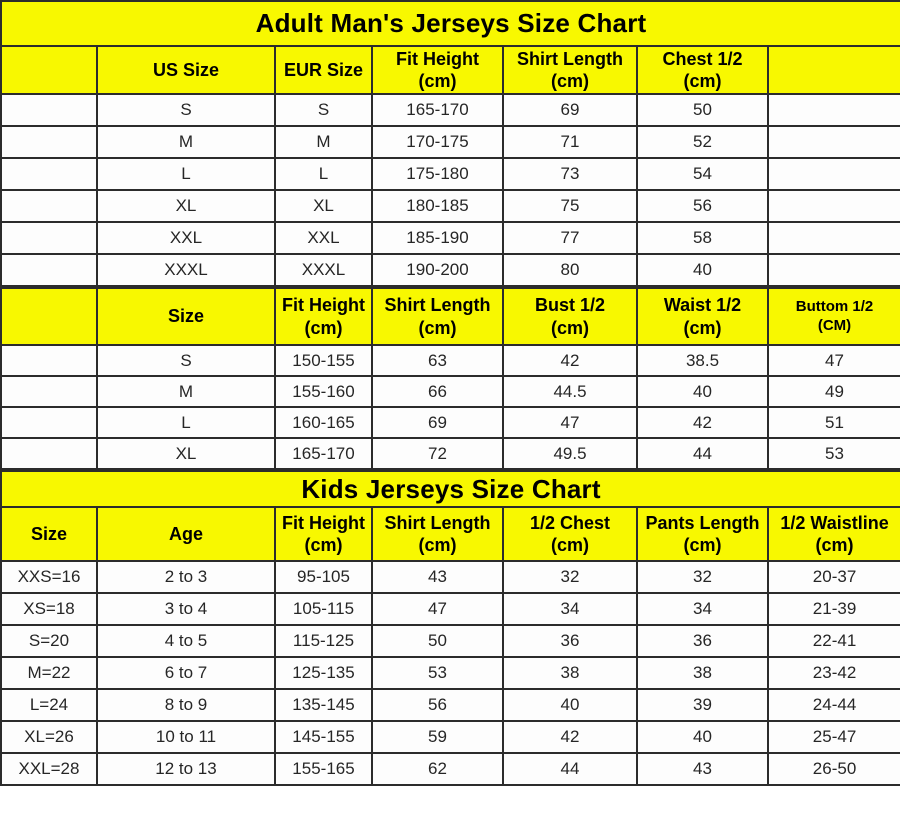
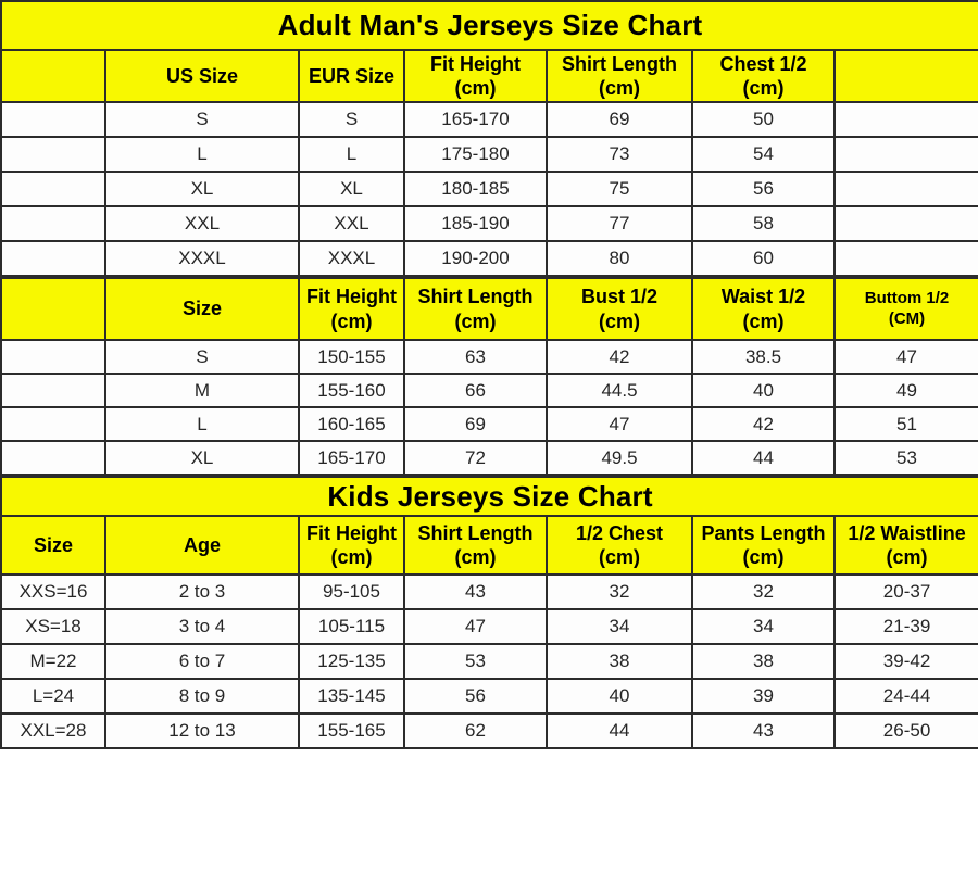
  Adult Man's Jerseys Size Chart
  	US Size	EUR Size	Fit Height(cm)	Shirt Length(cm)	Chest 1/2(cm)
  	S	S	165-170	69	50
- 	M	M	170-175	71	52
  	L	L	175-180	73	54
  	XL	XL	180-185	75	56
  	XXL	XXL	185-190	77	58
- 	XXXL	XXXL	190-200	80	40
+ 	XXXL	XXXL	190-200	80	60
  	Size	Fit Height(cm)	Shirt Length(cm)	Bust 1/2(cm)	Waist 1/2(cm)	Buttom 1/2(CM)
  	S	150-155	63	42	38.5	47
  	M	155-160	66	44.5	40	49
  	L	160-165	69	47	42	51
  	XL	165-170	72	49.5	44	53
  Kids Jerseys Size Chart
  Size	Age	Fit Height(cm)	Shirt Length(cm)	1/2 Chest(cm)	Pants Length(cm)	1/2 Waistline(cm)
  XXS=16	2 to 3	95-105	43	32	32	20-37
  XS=18	3 to 4	105-115	47	34	34	21-39
- S=20	4 to 5	115-125	50	36	36	22-41
- M=22	6 to 7	125-135	53	38	38	23-42
+ M=22	6 to 7	125-135	53	38	38	39-42
  L=24	8 to 9	135-145	56	40	39	24-44
- XL=26	10 to 11	145-155	59	42	40	25-47
  XXL=28	12 to 13	155-165	62	44	43	26-50
